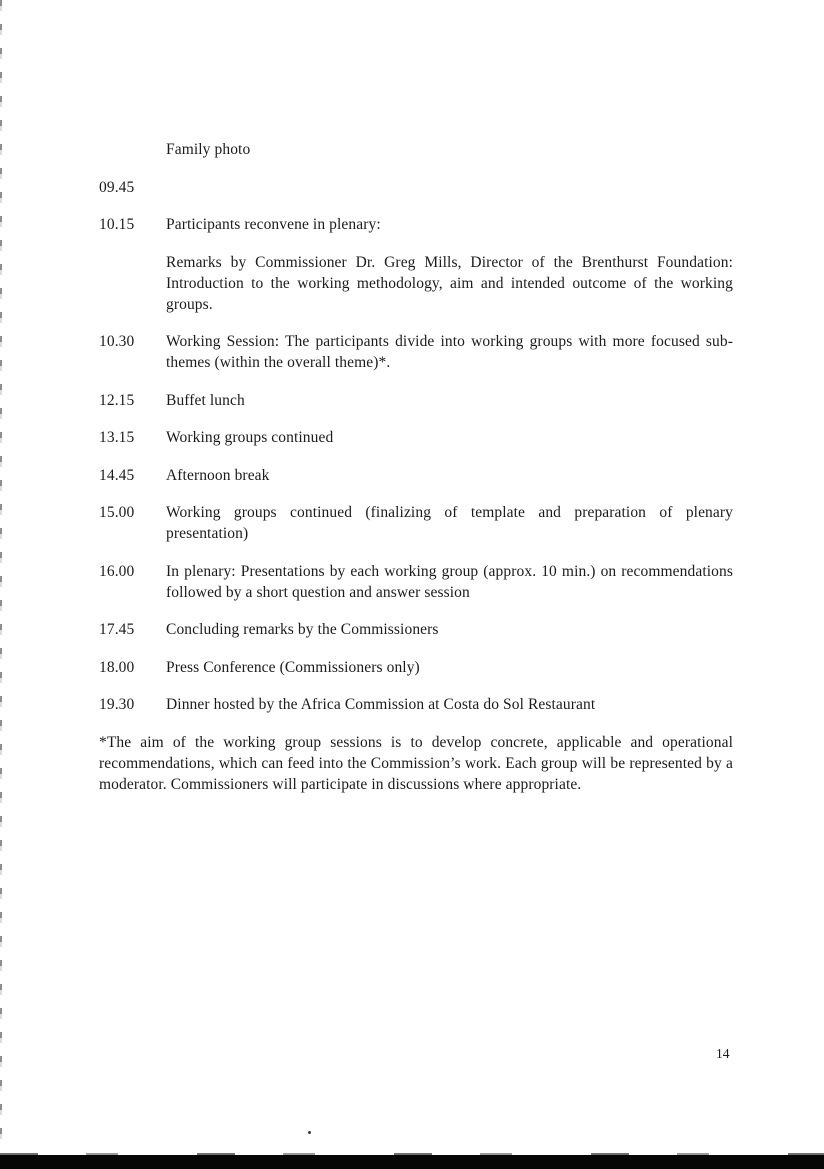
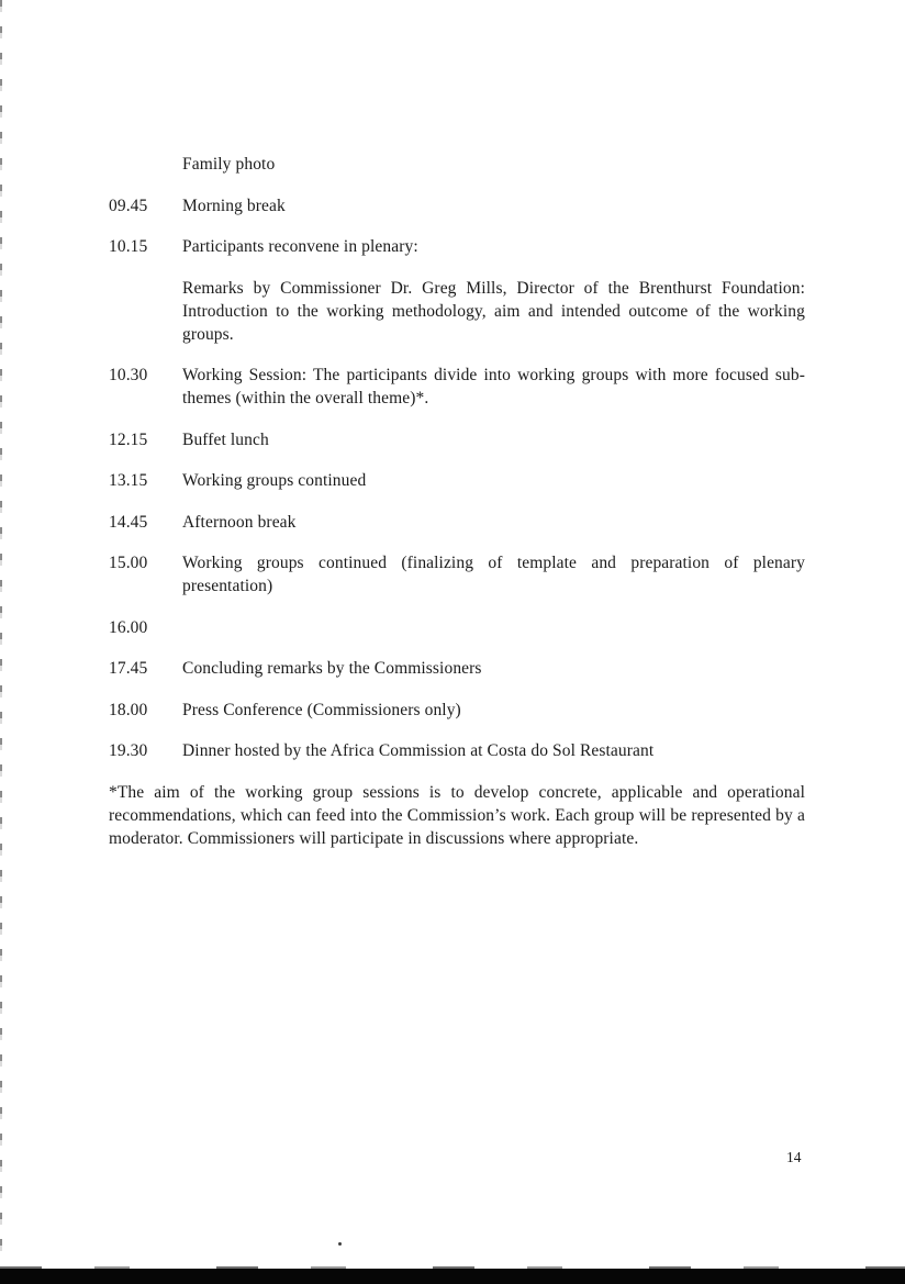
  Family photo
  09.45
+ Morning break
  10.15
  Participants reconvene in plenary:
  Remarks by Commissioner Dr. Greg Mills, Director of the Brenthurst Foundation: Introduction to the working methodology, aim and intended outcome of the working groups.
  10.30
  Working Session: The participants divide into working groups with more focused sub-themes (within the overall theme)*.
  12.15
  Buffet lunch
  13.15
  Working groups continued
  14.45
  Afternoon break
  15.00
  Working groups continued (finalizing of template and preparation of plenary presentation)
  16.00
- In plenary: Presentations by each working group (approx. 10 min.) on recommendations followed by a short question and answer session
  17.45
  Concluding remarks by the Commissioners
  18.00
  Press Conference (Commissioners only)
  19.30
  Dinner hosted by the Africa Commission at Costa do Sol Restaurant
  *The aim of the working group sessions is to develop concrete, applicable and operational recommendations, which can feed into the Commission’s work. Each group will be represented by a moderator. Commissioners will participate in discussions where appropriate.
  14
